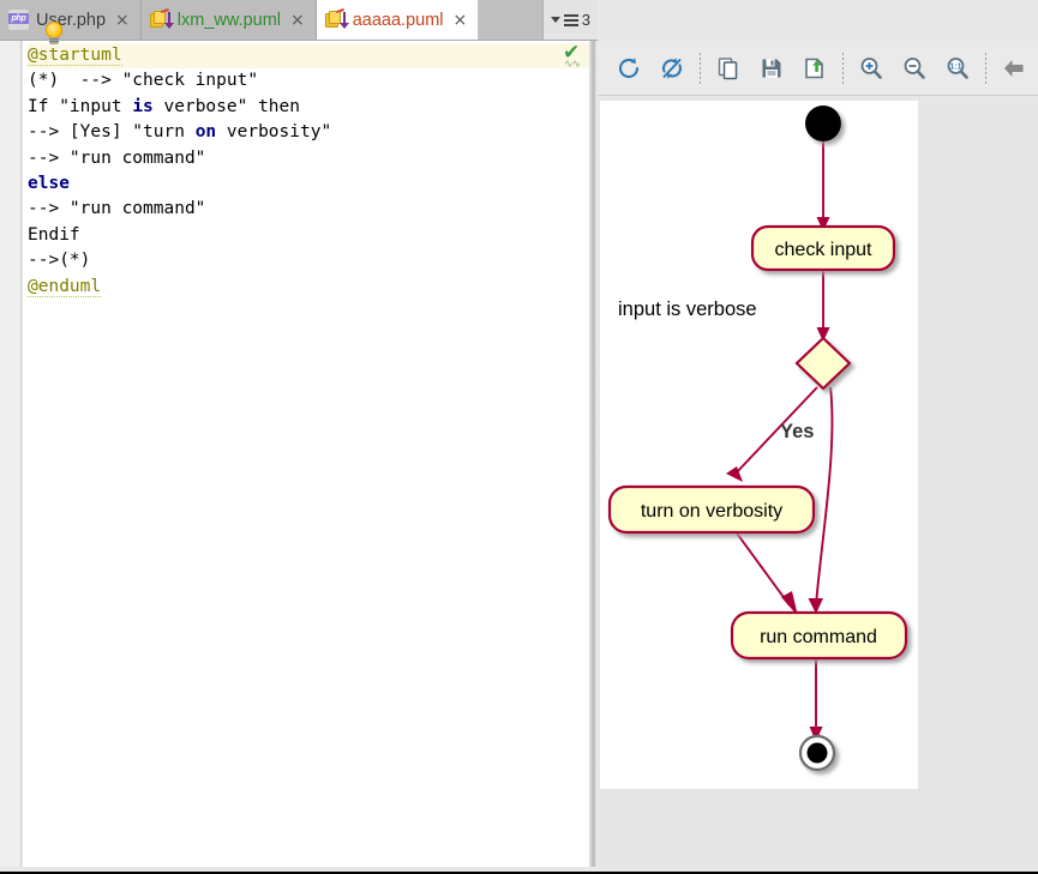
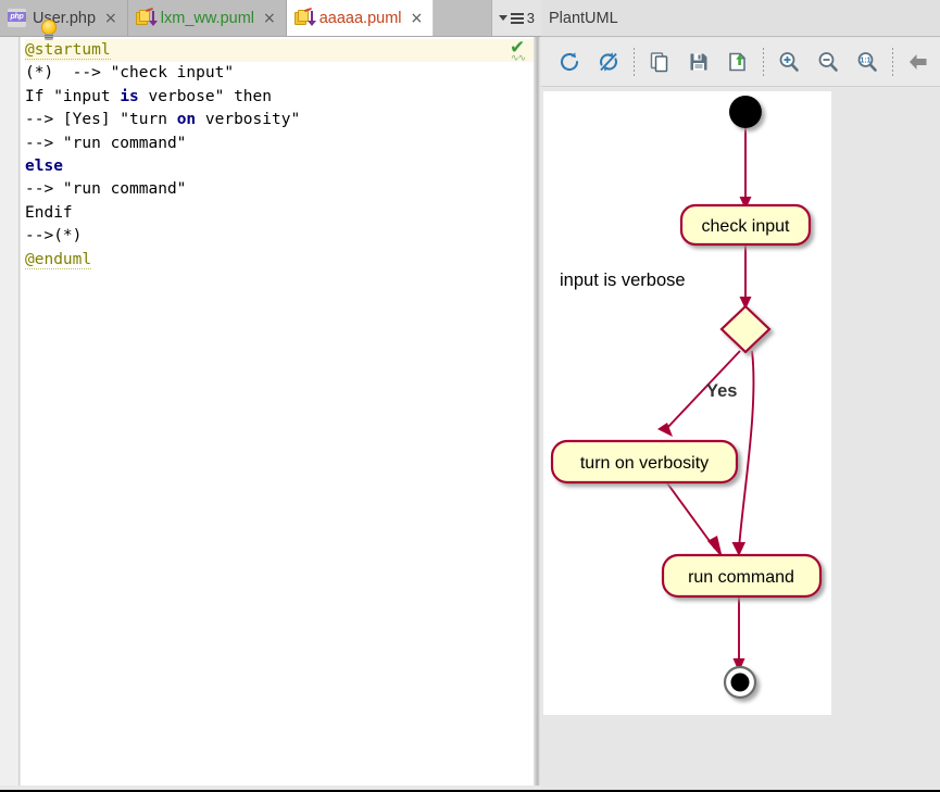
  User.php
  ×
  lxm_ww.puml
  ×
  aaaaa.puml
  ×
  3
  ✔
  ∿∿
  @startuml
  (*) --> "check input"
  If "input is verbose" then
  --> [Yes] "turn on verbosity"
  --> "run command"
  else
  --> "run command"
  Endif
  -->(*)
  @enduml
+ PlantUML
  check input
  turn on verbosity
  run command
  input is verbose
  Yes
